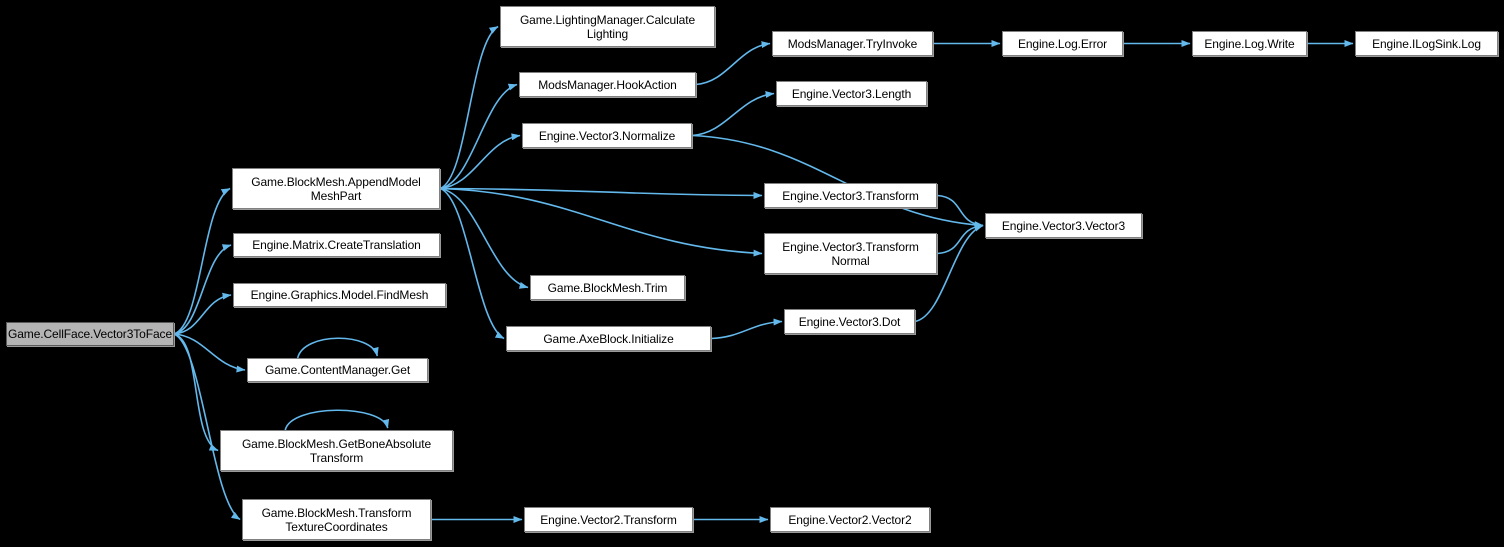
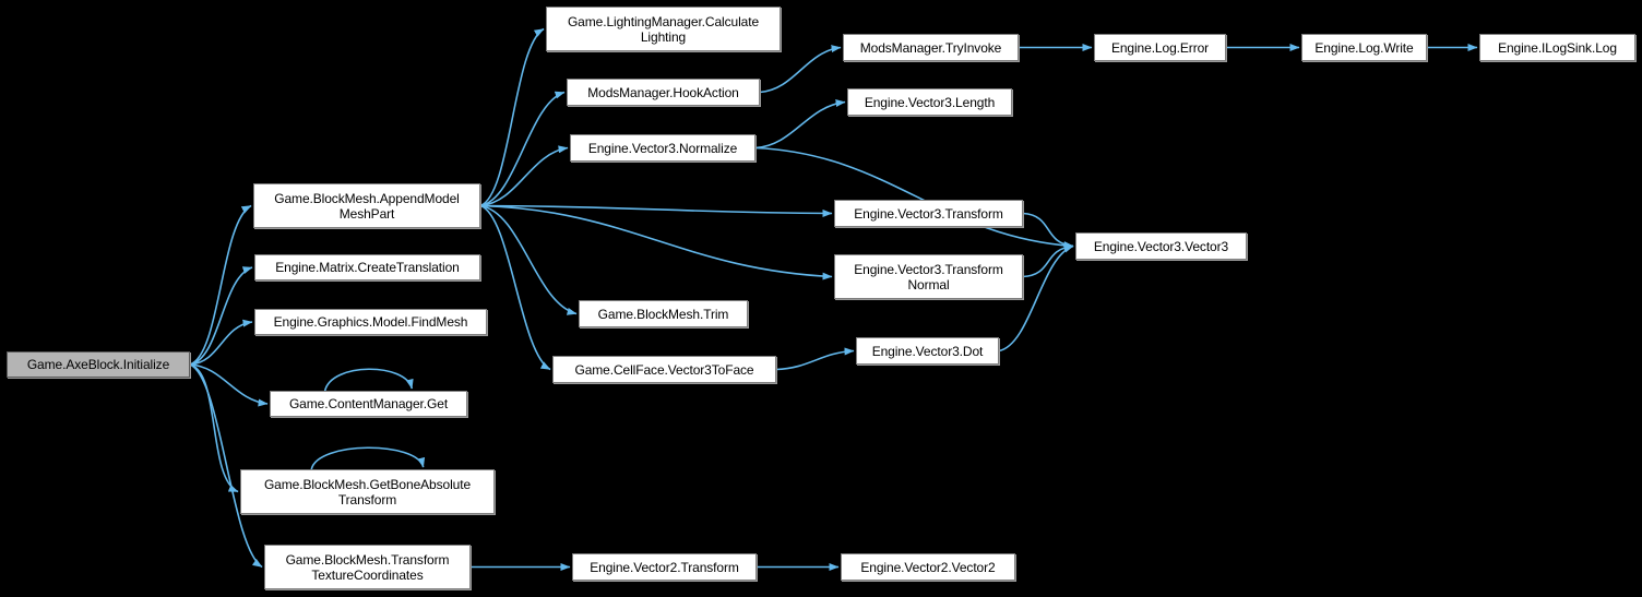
- Game.CellFace.Vector3ToFace
+ Game.AxeBlock.Initialize
  Game.BlockMesh.AppendModel
  MeshPart
  Engine.Matrix.CreateTranslation
  Engine.Graphics.Model.FindMesh
  Game.ContentManager.Get
  Game.BlockMesh.GetBoneAbsolute
  Transform
  Game.BlockMesh.Transform
  TextureCoordinates
  Game.LightingManager.Calculate
  Lighting
  ModsManager.HookAction
  Engine.Vector3.Normalize
  Game.BlockMesh.Trim
- Game.AxeBlock.Initialize
+ Game.CellFace.Vector3ToFace
  Engine.Vector2.Transform
  ModsManager.TryInvoke
  Engine.Vector3.Length
  Engine.Vector3.Transform
  Engine.Vector3.Transform
  Normal
  Engine.Vector3.Dot
  Engine.Vector2.Vector2
  Engine.Log.Error
  Engine.Vector3.Vector3
  Engine.Log.Write
  Engine.ILogSink.Log
